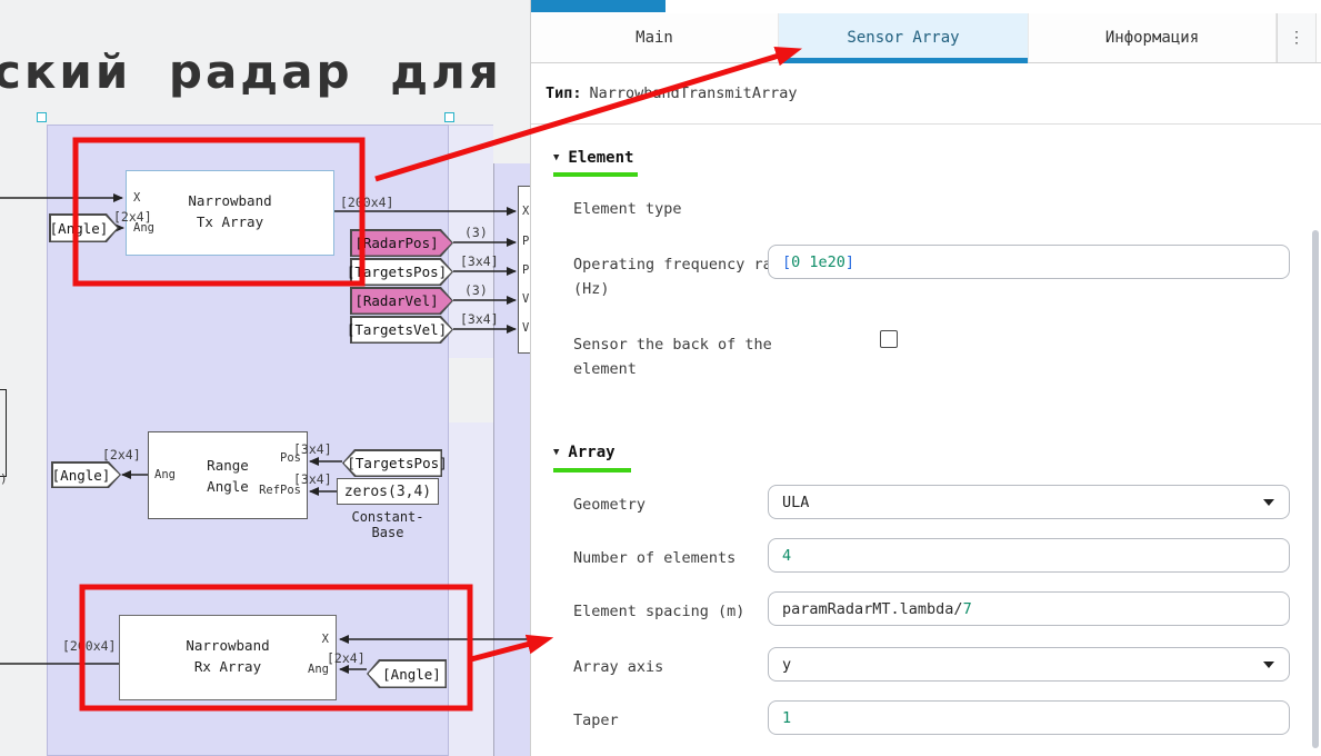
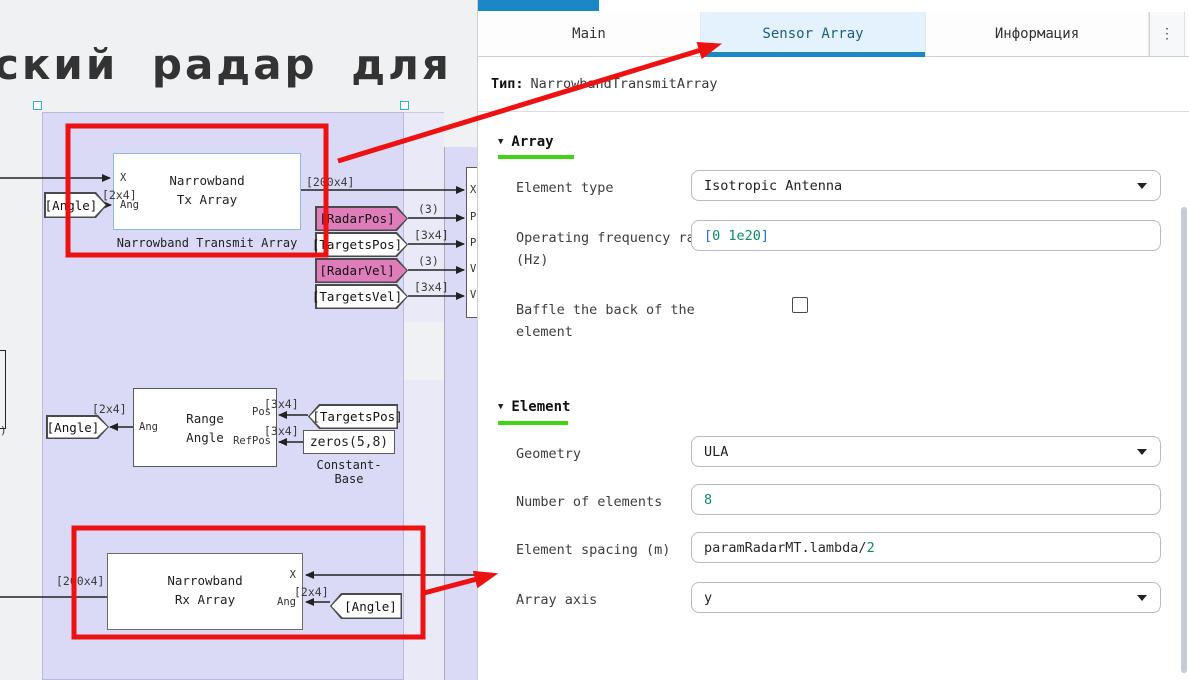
  )
  Narrowband
  Tx Array
  X
  Ang
+ Narrowband Transmit Array
  [Angle]
  [RadarPos]
  [TargetsPos]
  [RadarVel]
  [TargetsVel]
  X
  P
  P
  V
  V
  Range
  Angle
  Ang
  Pos
  RefPos
  [Angle]
  [TargetsPos
- zeros(3,4)
+ zeros(5,8)
  Constant-Base
  Narrowband
  Rx Array
  X
  Ang
  [Angle]
  [200x4]
  [2x4]
  (3)
  [3x4]
  (3)
  [3x4]
  [2x4]
  [3x4]
  [3x4]
  [20x4]
  [2x4]
  Main
  Sensor Array
  Информация
  ⋮
  Тип:
  NarrowndTransmitArray
  ▼
- Element
+ Array
  Element type
+ Isotropic Antenna
  Operating frequency r (Hz)
  [0 1e20]
- Sensor the back of the element
+ Baffle the back of the element
  ▼
- Array
+ Element
  Geometry
  ULA
  Number of elements
- 4
+ 8
  Element spacing (m)
- paramRadarMT.lambda/7
+ paramRadarMT.lambda/2
  Array axis
  y
- Taper
- 1
